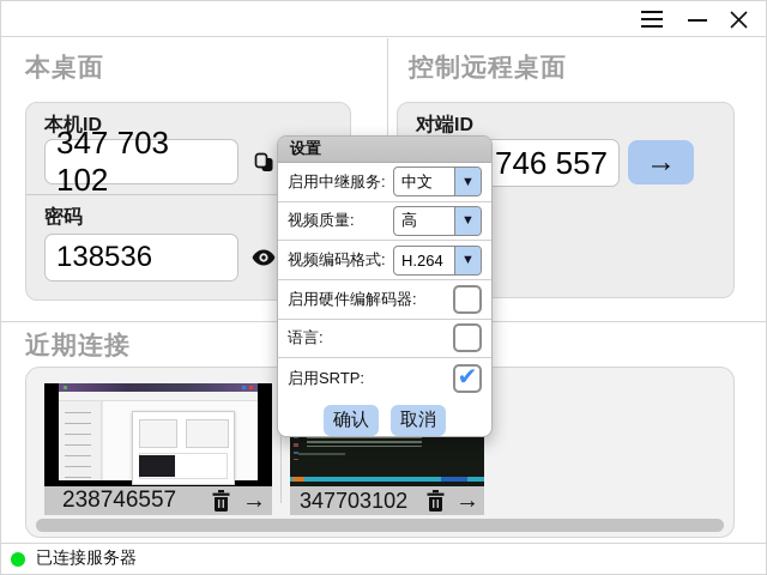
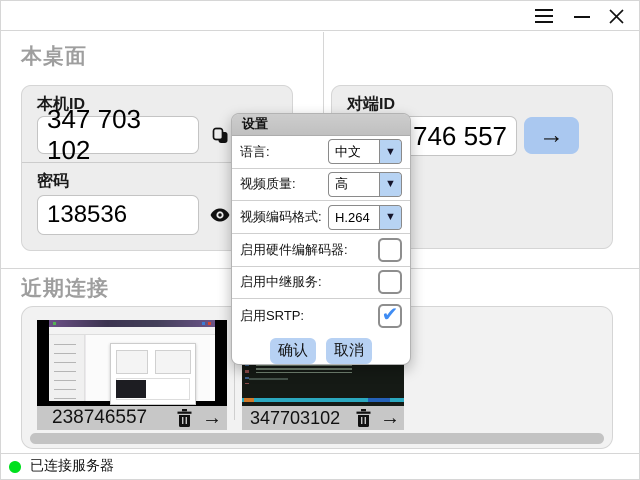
  本桌面
- 控制远程桌面
  本机ID
  347 703 102
  密码
  138536
  对端ID
  746 557
  →
  近期连接
  238746557
  →
  347703102
  →
  已连接服务器
  设置
- 启用中继服务:
+ 语言:
  中文
  ▼
  视频质量:
  高
  ▼
  视频编码格式:
  H.264
  ▼
  启用硬件编解码器:
- 语言:
+ 启用中继服务:
  启用SRTP:
  ✔
  确认
  取消
